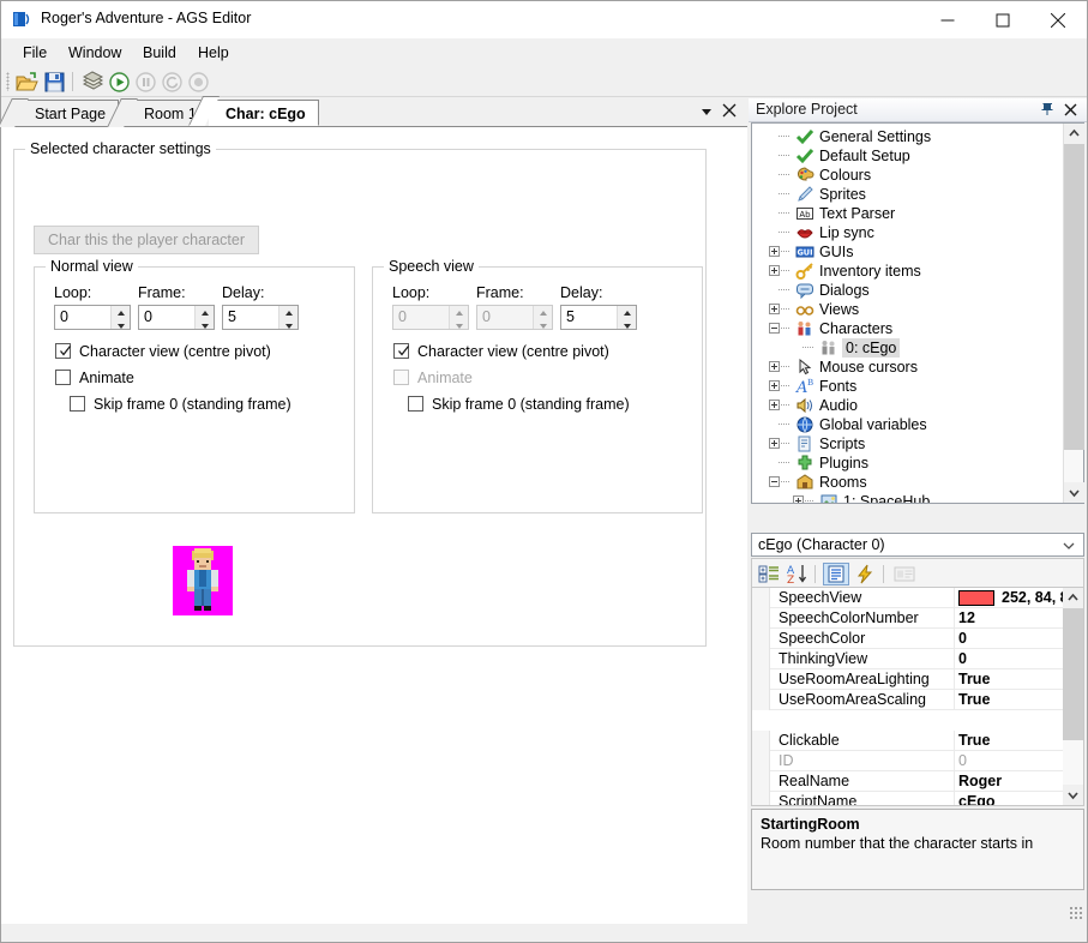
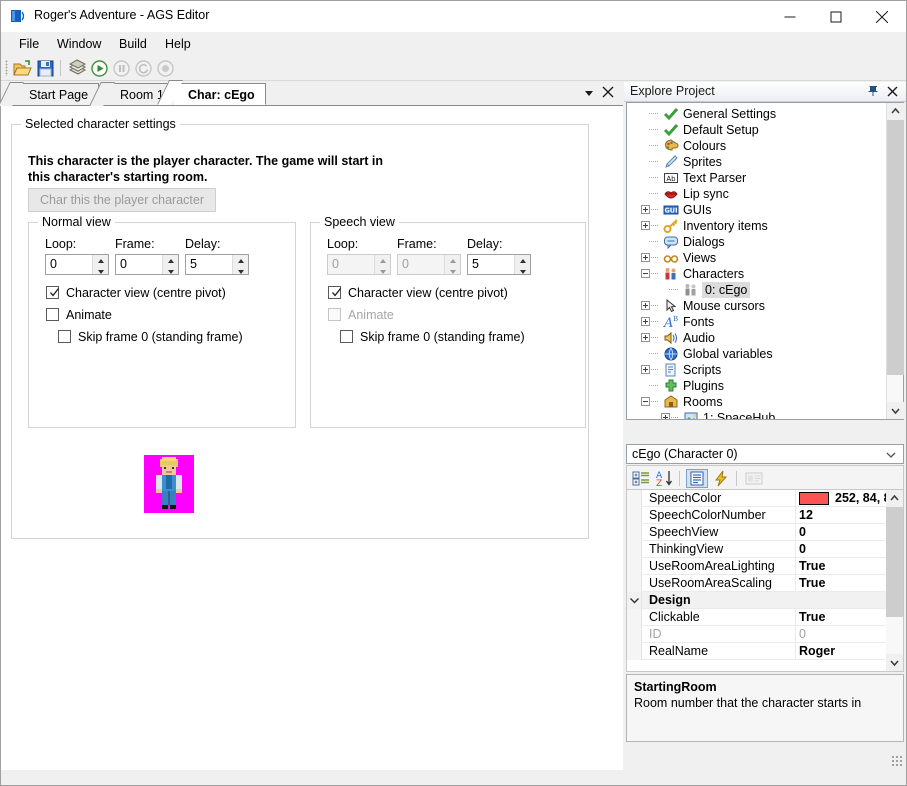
  Roger's Adventure - AGS Editor
  File
  Window
  Build
  Help
  Start Page
  Room
  Char: cEgo
  Selected character settings
+ This character is the player character. The game will start in this character's starting room.
  Char this the player character
  Normal view
  Loop:
  Frame:
  Delay:
  0
  0
  5
  Character view (centre pivot)
  Animate
  Skip frame 0 (standing frame)
  Speech view
  Loop:
  Frame:
  Delay:
  0
  0
  5
  Character view (centre pivot)
  Animate
  Skip frame 0 (standing frame)
  Explore Project
  General Settings
  Default Setup
  Colours
  Sprites
  Ab
  Text Parser
  Lip sync
  GUI
  GUIs
  Inventory items
  Dialogs
  Views
  Characters
  0: cEgo
  Mouse cursors
  A
  B
  Fonts
  Audio
  Global variables
  Scripts
  Plugins
  Rooms
  1: SpaceHub
  cEgo (Character 0)
  A
  Z
- SpeechView
+ SpeechColor
  252, 84,
  SpeechColorNumber
  12
- SpeechColor
+ SpeechView
  0
  ThinkingView
  0
  UseRoomAreaLighting
  True
  UseRoomAreaScaling
  True
+ Design
  Clickable
  True
  ID
  0
  RealName
  Roger
- ScriptName
- cEgo
  StartingRoom
  Room number that the character starts in
